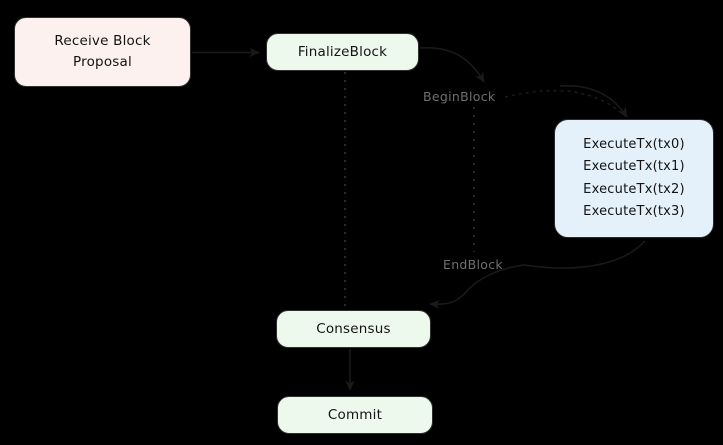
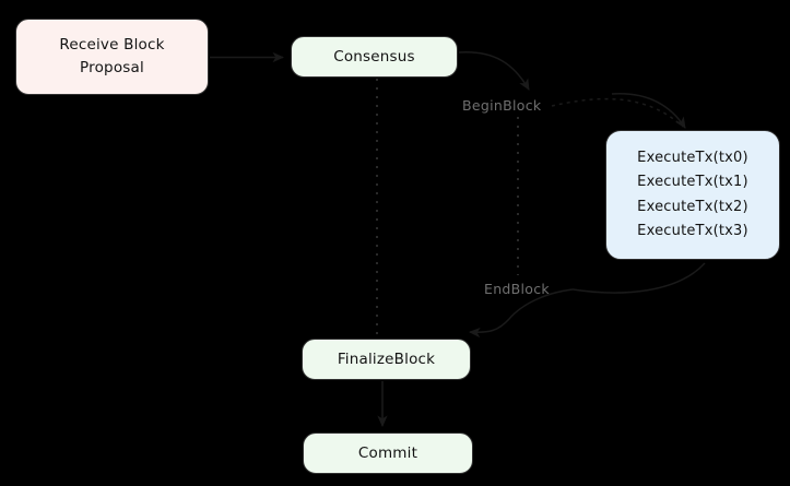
  Receive Block
  Proposal
- FinalizeBlock
+ Consensus
  ExecuteTx(tx0)
  ExecuteTx(tx1)
  ExecuteTx(tx2)
  ExecuteTx(tx3)
- Consensus
+ FinalizeBlock
  Commit
  BeginBlock
  EndBlock
